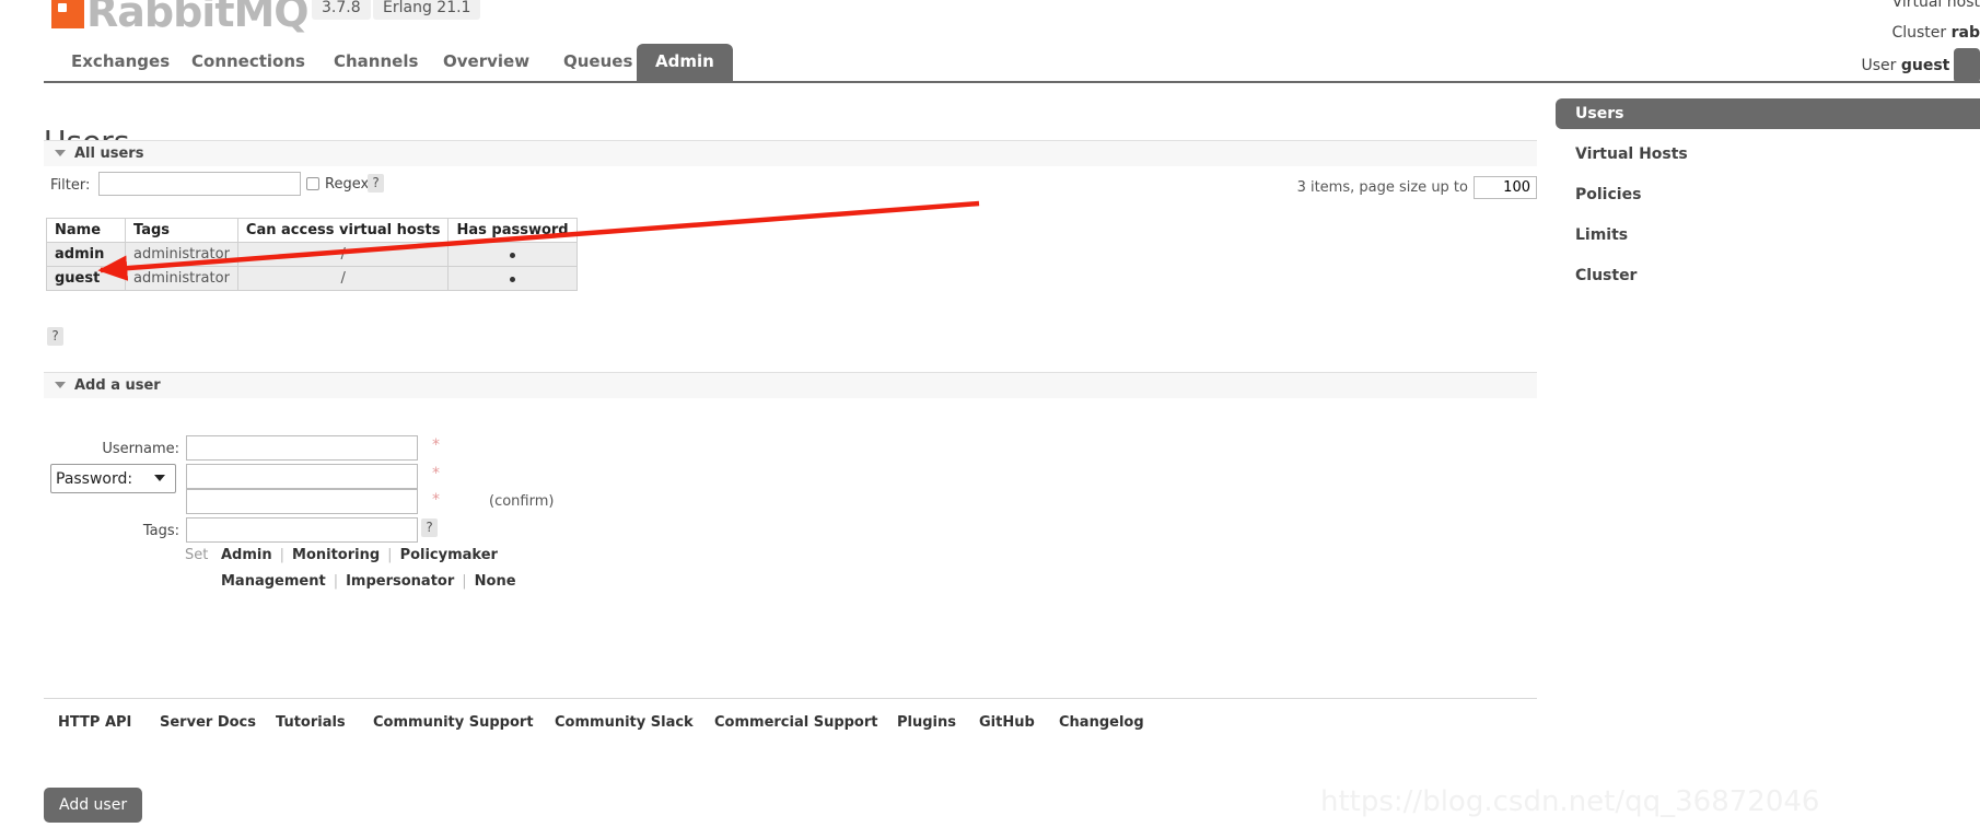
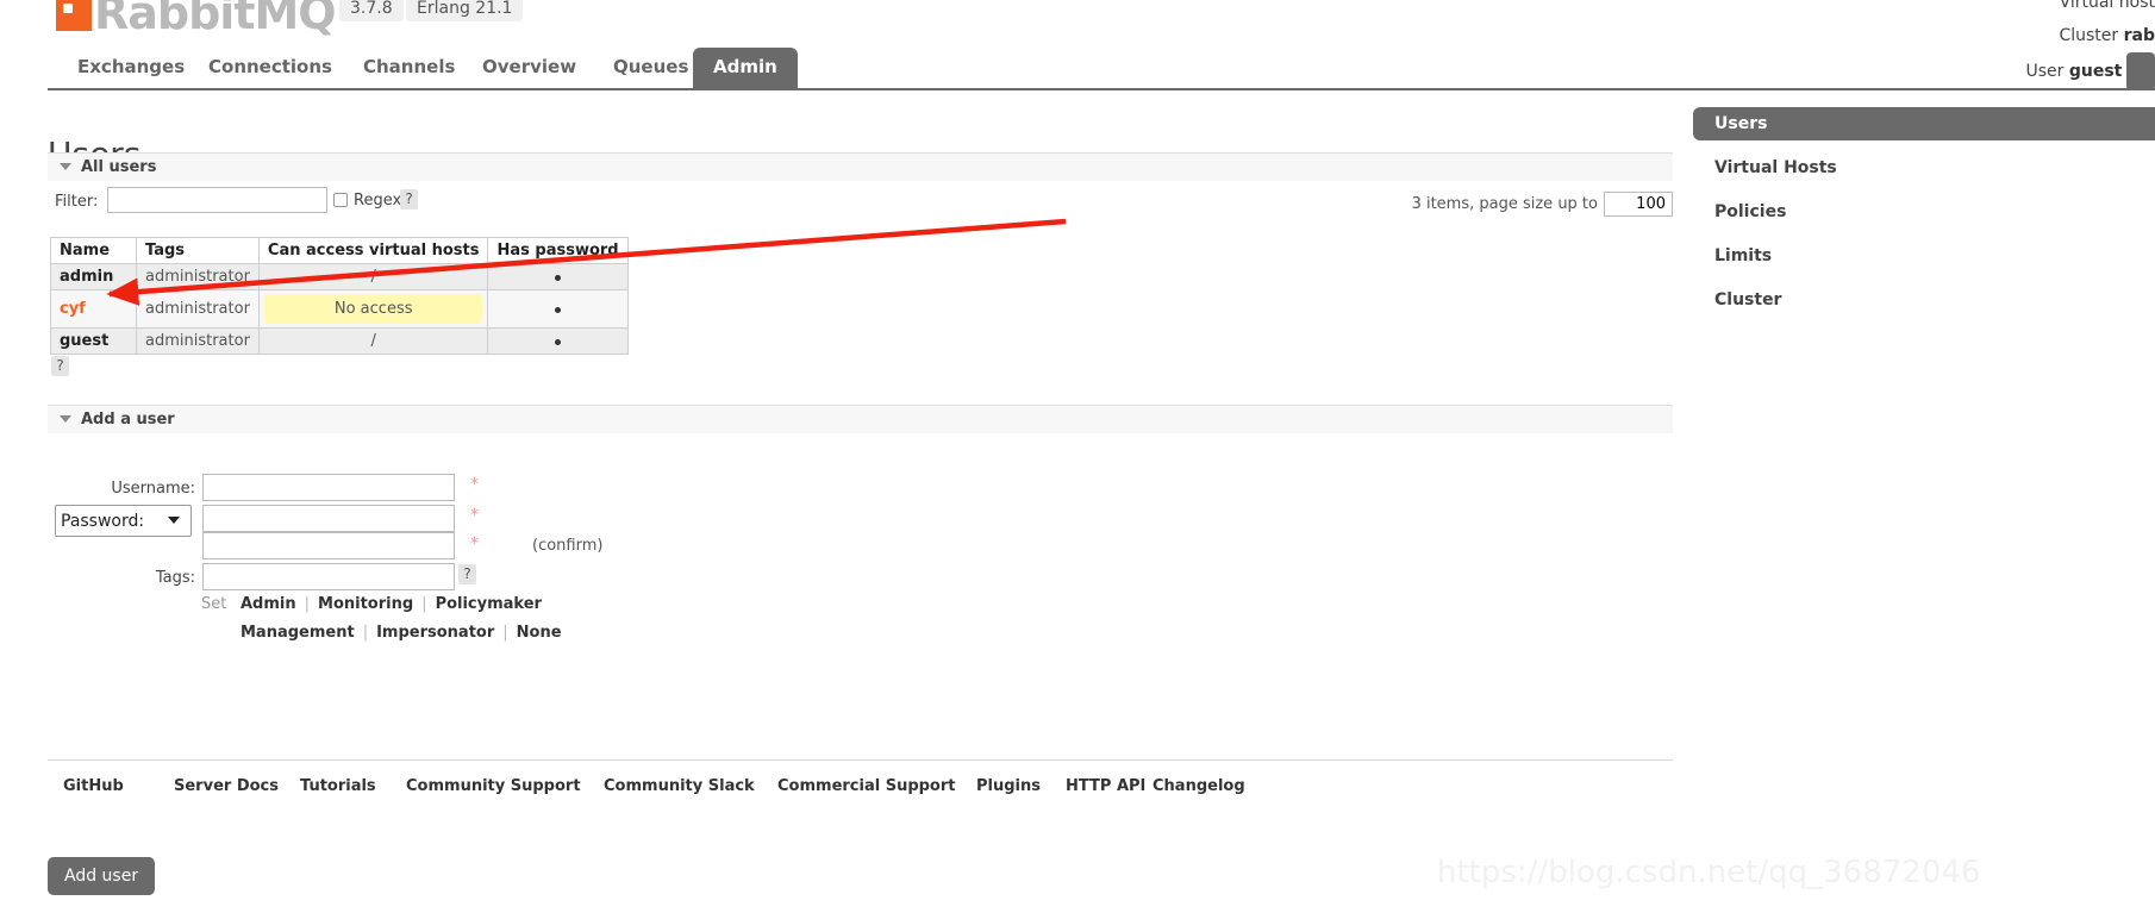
  RabbitMQ
  3.7.8
  Erlang 21.1
  Virtual host
  Cluster rab
  User guest
  Exchanges
  Connections
  Channels
  Overview
  Queues
  Admin
  All users
  Filter:
  Regex
  ?
  3 items, page size up to 100
  Name	Tags	Can access virtual hosts	Has password
  admin	administrator	/
+ cyf	administrator	No access
  guest	administrator	/
  ?
  Add a user
  Username:
  *
  Password:
  *
  *
  (confirm)
  Tags:
  ?
  Set
  Admin | Monitoring | Policymaker
  Management | Impersonator | None
  Add user
  Users
  Virtual Hosts
  Policies
  Limits
  Cluster
- HTTP API
+ GitHub
  Server Docs
  Tutorials
  Community Support
  Community Slack
  Commercial Support
  Plugins
- GitHub
+ HTTP API
  Changelog
